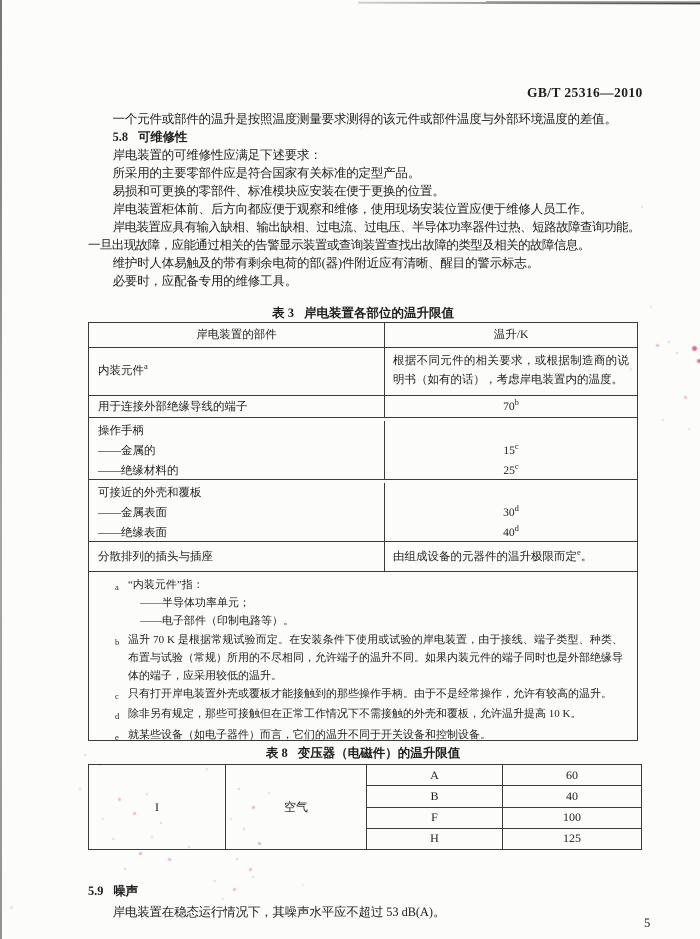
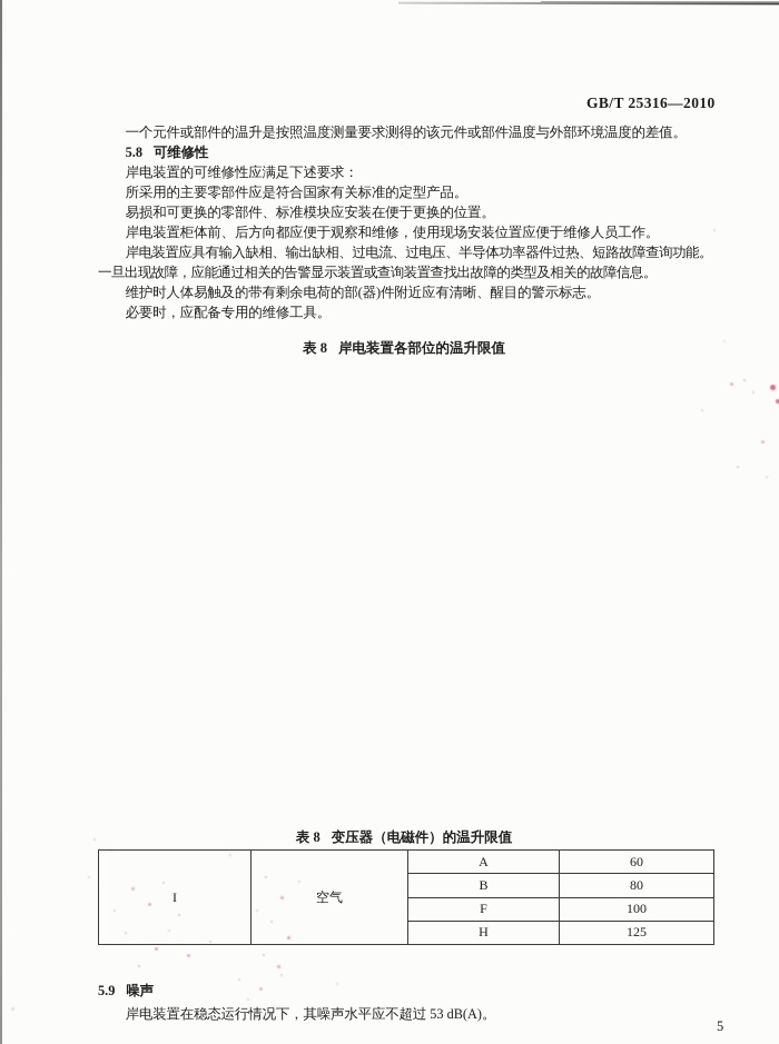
  GB/T 25316—2010
  一个元件或部件的温升是按照温度测量要求测得的该元件或部件温度与外部环境温度的差值。
  5.8 可维修性
  岸电装置的可维修性应满足下述要求：
  所采用的主要零部件应是符合国家有关标准的定型产品。
  易损和可更换的零部件、标准模块应安装在便于更换的位置。
  岸电装置柜体前、后方向都应便于观察和维修，使用现场安装位置应便于维修人员工作。
  岸电装置应具有输入缺相、输出缺相、过电流、过电压、半导体功率器件过热、短路故障查询功能。一旦出现故障，应能通过相关的告警显示装置或查询装置查找出故障的类型及相关的故障信息。
  维护时人体易触及的带有剩余电荷的部(器)件附近应有清晰、醒目的警示标志。
  必要时，应配备专用的维修工具。
- 表 3 岸电装置各部位的温升限值
+ 表 8 岸电装置各部位的温升限值
- 岸电装置的部件
- 温升/K
- 内装元件a
- 根据不同元件的相关要求，或根据制造商的说明书（如有的话），考虑岸电装置内的温度。
- 用于连接外部绝缘导线的端子
- 70b
- 操作手柄
- ——金属的
- ——绝缘材料的
- 15c
- 25c
- 可接近的外壳和覆板
- ——金属表面
- ——绝缘表面
- 30d
- 40d
- 分散排列的插头与插座
- 由组成设备的元器件的温升极限而定e。
- a
- “内装元件”指：
- ——半导体功率单元；
- ——电子部件（印制电路等）。
- b
- 温升 70 K 是根据常规试验而定。在安装条件下使用或试验的岸电装置，由于接线、端子类型、种类、布置与试验（常规）所用的不尽相同，允许端子的温升不同。如果内装元件的端子同时也是外部绝缘导体的端子，应采用较低的温升。
- c
- 只有打开岸电装置外壳或覆板才能接触到的那些操作手柄。由于不是经常操作，允许有较高的温升。
- d
- 除非另有规定，那些可接触但在正常工作情况下不需接触的外壳和覆板，允许温升提高 10 K。
- e
- 就某些设备（如电子器件）而言，它们的温升不同于开关设备和控制设备。
  表 8 变压器（电磁件）的温升限值
  I
  空气
  A
  60
  B
- 40
+ 80
  F
  100
  H
  125
  5.9 噪声
  岸电装置在稳态运行情况下，其噪声水平应不超过 53 dB(A)。
  5
